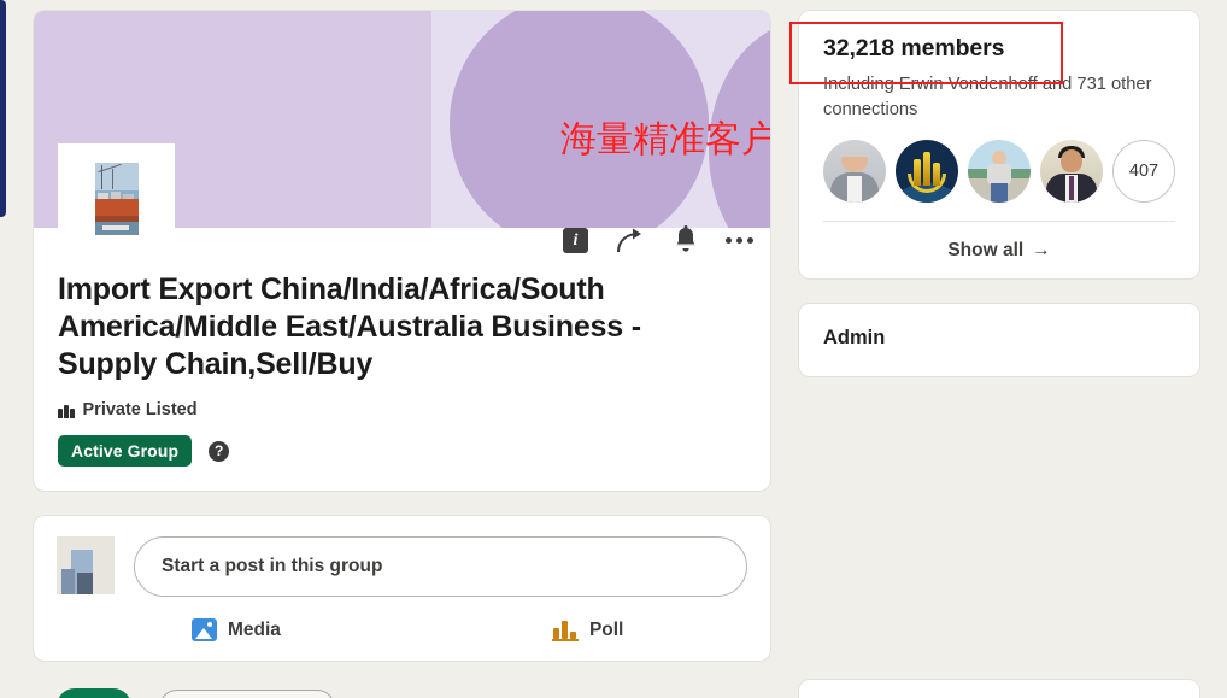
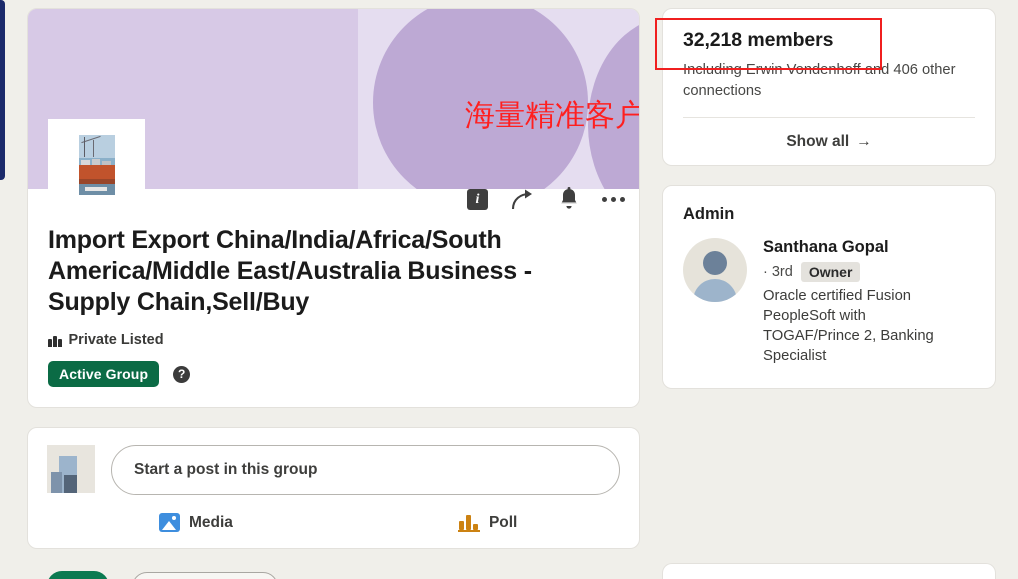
  海量精准客户
  i
  Import Export China/India/Africa/South America/Middle East/Australia Business - Supply Chain,Sell/Buy
  Private Listed
  Active Group
  ?
  Start a post in this group
  Media
  Poll
  32,218 members
- Including Erwin Vondenhoff and 731 other connections
+ Including Erwin Vondenhoff and 406 other connections
- 407
  Show all
  →
  Admin
+ Santhana Gopal
+ · 3rd
+ Owner
+ Oracle certified Fusion PeopleSoft with TOGAF/Prince 2, Banking Specialist
